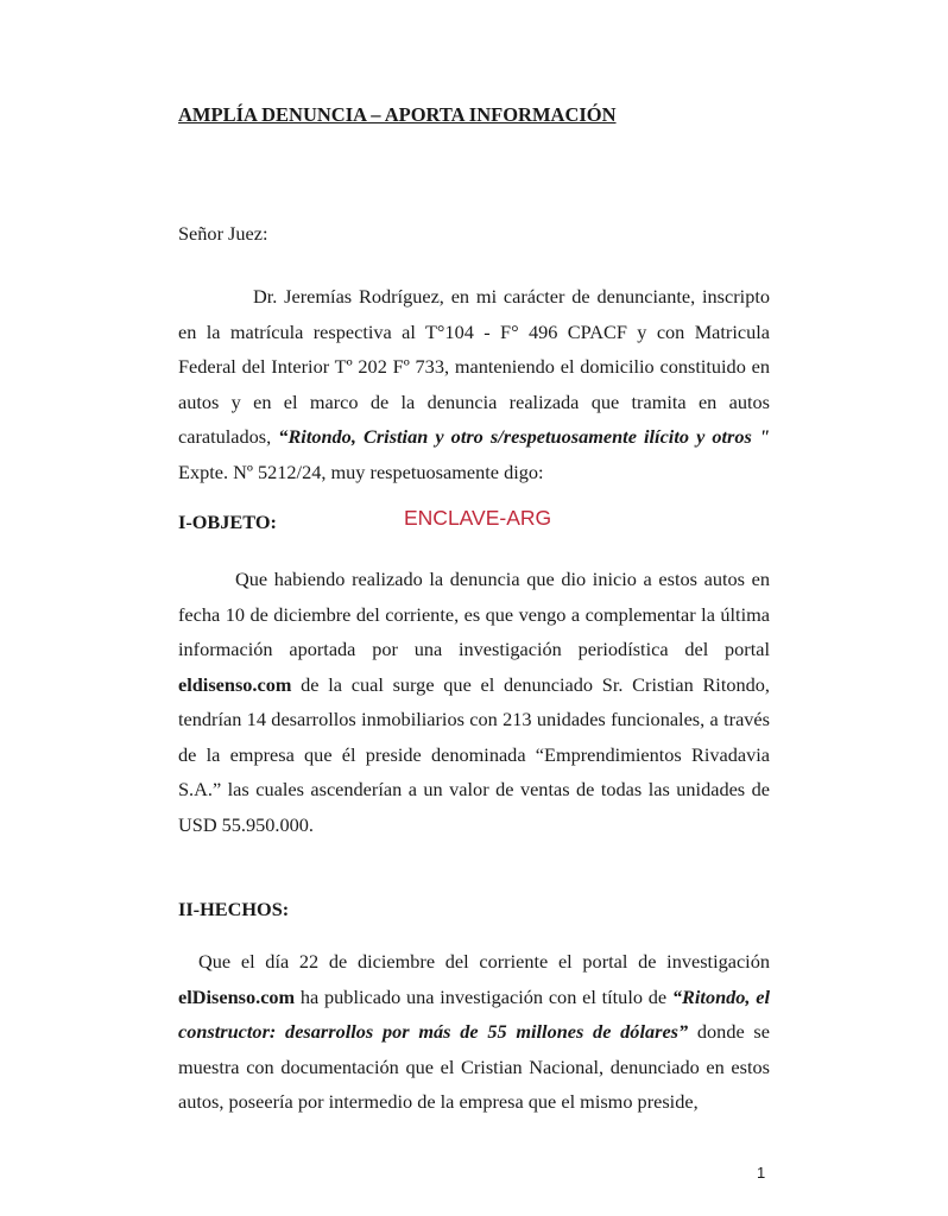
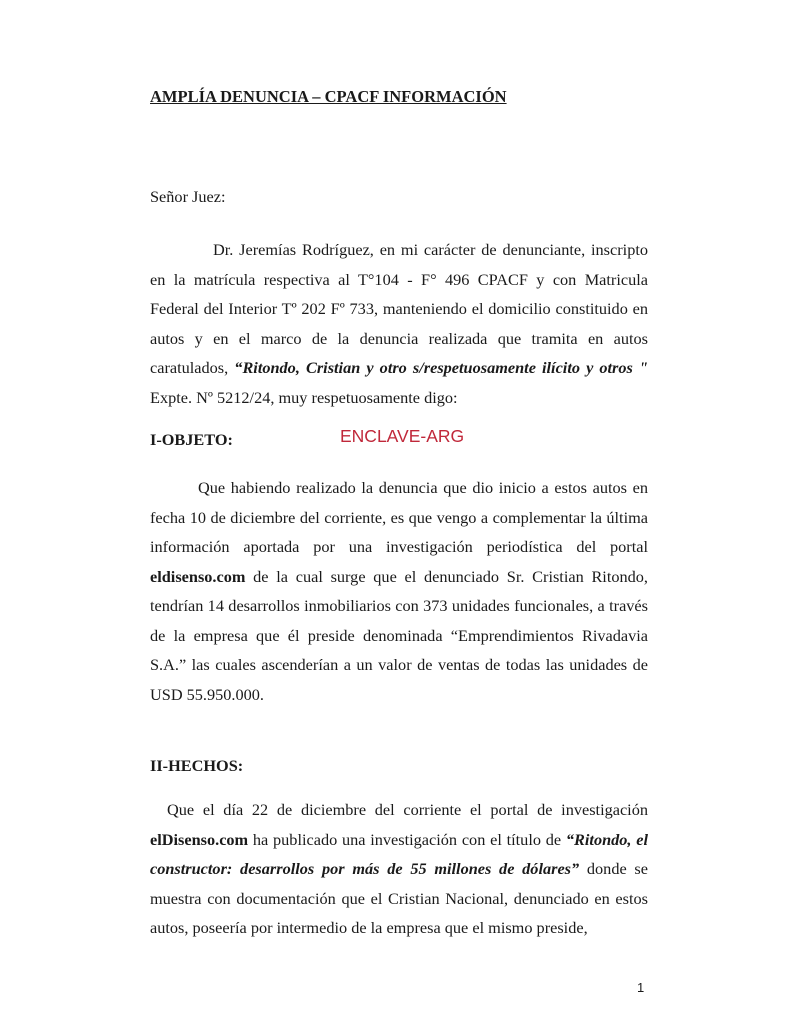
- AMPLÍA DENUNCIA – APORTA INFORMACIÓN
+ AMPLÍA DENUNCIA – CPACF INFORMACIÓN
  Señor Juez:
  Dr. Jeremías Rodríguez, en mi carácter de denunciante, inscripto en la matrícula respectiva al T°104 - F° 496 CPACF y con Matricula Federal del Interior Tº 202 Fº 733, manteniendo el domicilio constituido en autos y en el marco de la denuncia realizada que tramita en autos caratulados, “Ritondo, Cristian y otro s/respetuosamente ilícito y otros " Expte. Nº 5212/24, muy respetuosamente digo:
  I-OBJETO:
  ENCLAVE-ARG
- Que habiendo realizado la denuncia que dio inicio a estos autos en fecha 10 de diciembre del corriente, es que vengo a complementar la última información aportada por una investigación periodística del portal eldisenso.com de la cual surge que el denunciado Sr. Cristian Ritondo, tendrían 14 desarrollos inmobiliarios con 213 unidades funcionales, a través de la empresa que él preside denominada “Emprendimientos Rivadavia S.A.” las cuales ascenderían a un valor de ventas de todas las unidades de USD 55.950.000.
+ Que habiendo realizado la denuncia que dio inicio a estos autos en fecha 10 de diciembre del corriente, es que vengo a complementar la última información aportada por una investigación periodística del portal eldisenso.com de la cual surge que el denunciado Sr. Cristian Ritondo, tendrían 14 desarrollos inmobiliarios con 373 unidades funcionales, a través de la empresa que él preside denominada “Emprendimientos Rivadavia S.A.” las cuales ascenderían a un valor de ventas de todas las unidades de USD 55.950.000.
  II-HECHOS:
  Que el día 22 de diciembre del corriente el portal de investigación elDisenso.com ha publicado una investigación con el título de “Ritondo, el constructor: desarrollos por más de 55 millones de dólares” donde se muestra con documentación que el Cristian Nacional, denunciado en estos autos, poseería por intermedio de la empresa que el mismo preside,
  1
